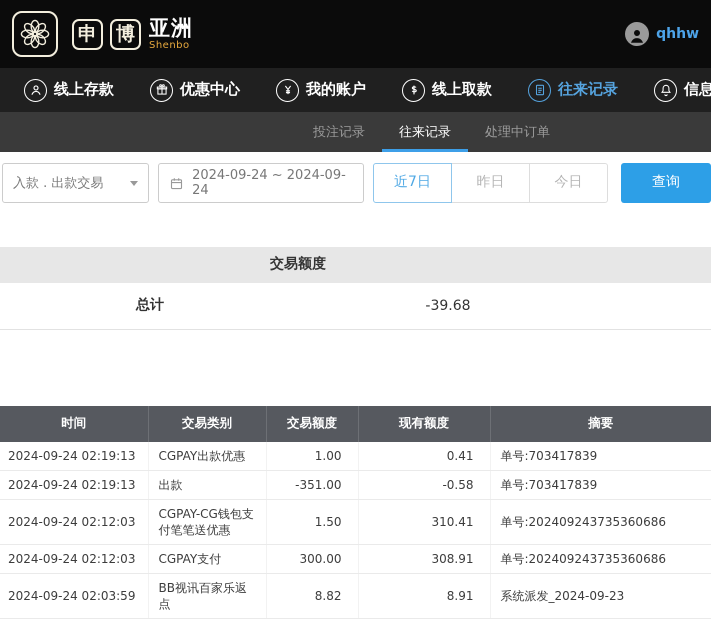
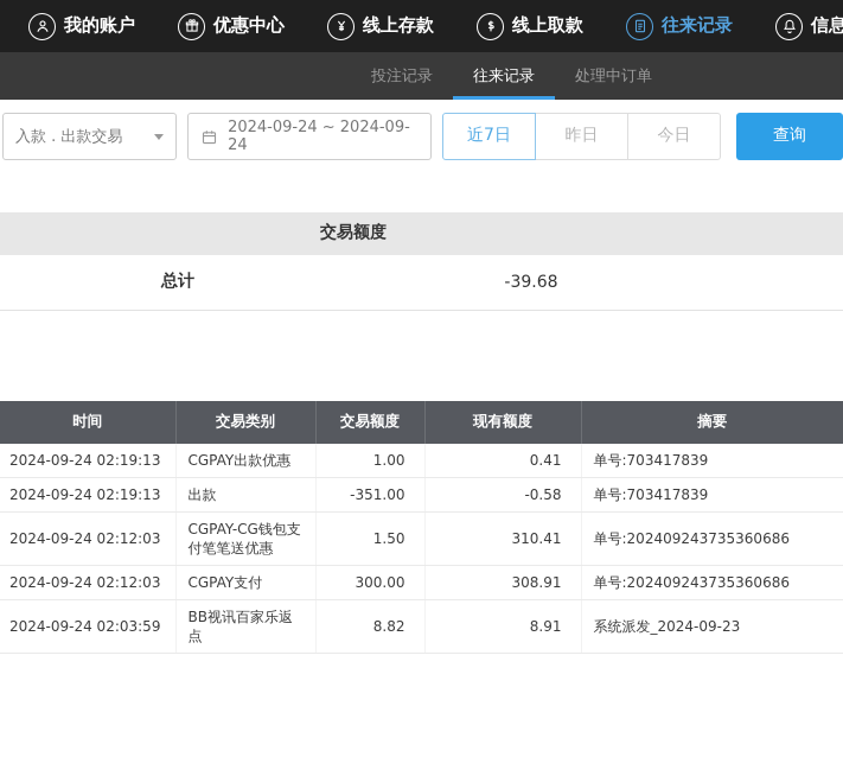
- 申
- 博
- 亚洲
- Shenbo
- qhhw
- 线上存款
+ 我的账户
  优惠中心
- 我的账户
+ 线上存款
  线上取款
  往来记录
  信息
  投注记录
  往来记录
  处理中订单
  入款 . 出款交易
  2024-09-24 ~ 2024-09-24
  近7日
  昨日
  今日
  查询
  交易额度
  总计	-39.68
  时间	交易类别	交易额度	现有额度	摘要
  2024-09-24 02:19:13	CGPAY出款优惠	1.00	0.41	单号:703417839
  2024-09-24 02:19:13	出款	-351.00	-0.58	单号:703417839
  2024-09-24 02:12:03	CGPAY-CG钱包支付笔笔送优惠	1.50	310.41	单号:202409243735360686
  2024-09-24 02:12:03	CGPAY支付	300.00	308.91	单号:202409243735360686
  2024-09-24 02:03:59	BB视讯百家乐返点	8.82	8.91	系统派发_2024-09-23
